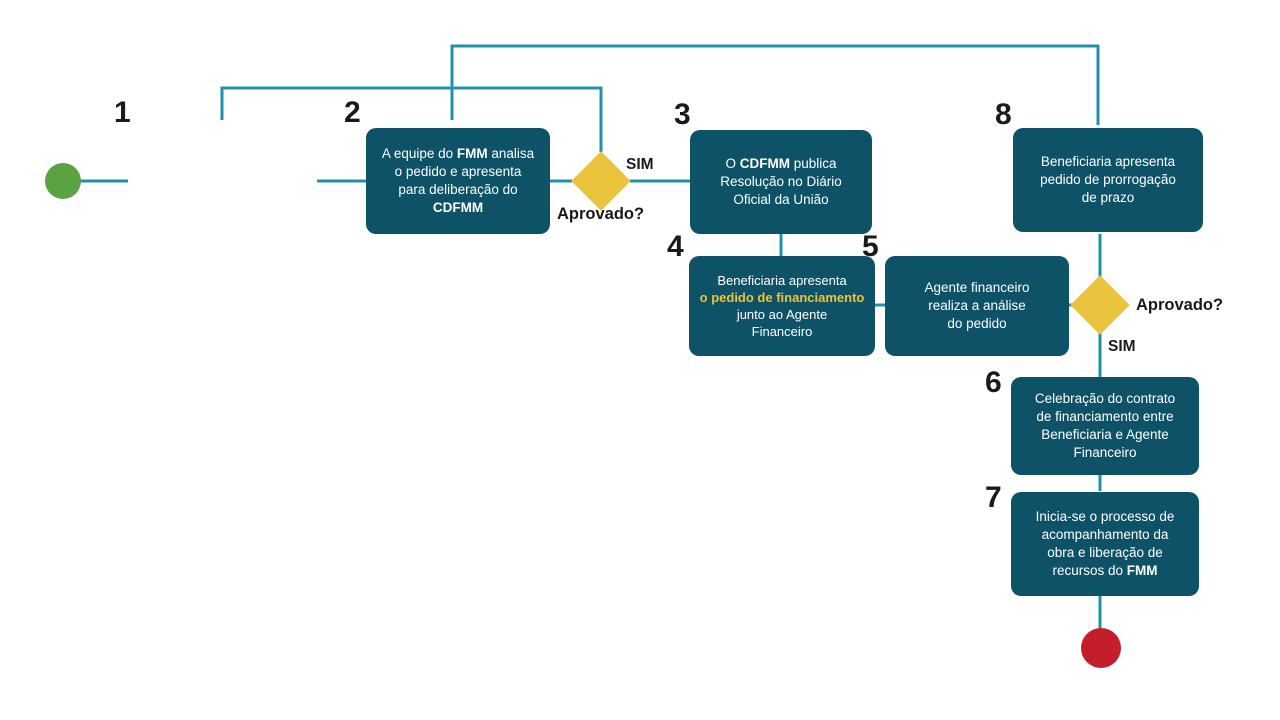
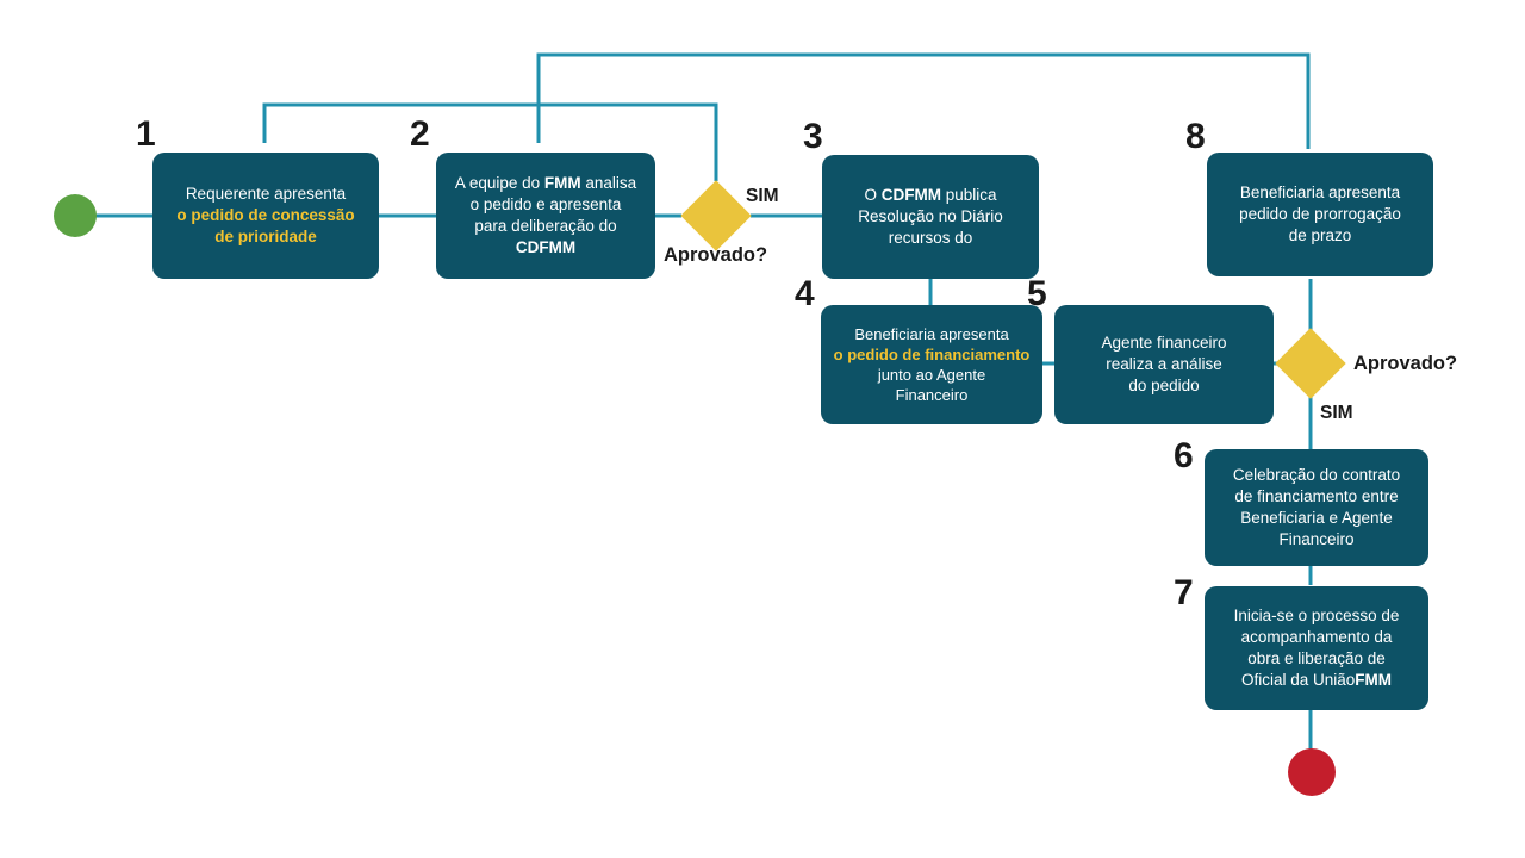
  1
+ Requerente apresenta
+ o pedido de concessão
+ de prioridade
  2
  A equipe do FMM analisa
  o pedido e apresenta
  para deliberação do
  CDFMM
  SIM
  Aprovado?
  3
  O CDFMM publica
  Resolução no Diário
- Oficial da União
+ recursos do
  4
  Beneficiaria apresenta
  o pedido de financiamento
  junto ao Agente
  Financeiro
  5
  Agente financeiro
  realiza a análise
  do pedido
  8
  Beneficiaria apresenta
  pedido de prorrogação
  de prazo
  Aprovado?
  SIM
  6
  Celebração do contrato
  de financiamento entre
  Beneficiaria e Agente
  Financeiro
  7
  Inicia-se o processo de
  acompanhamento da
  obra e liberação de
- recursos do FMM
+ Oficial da UniãoFMM
